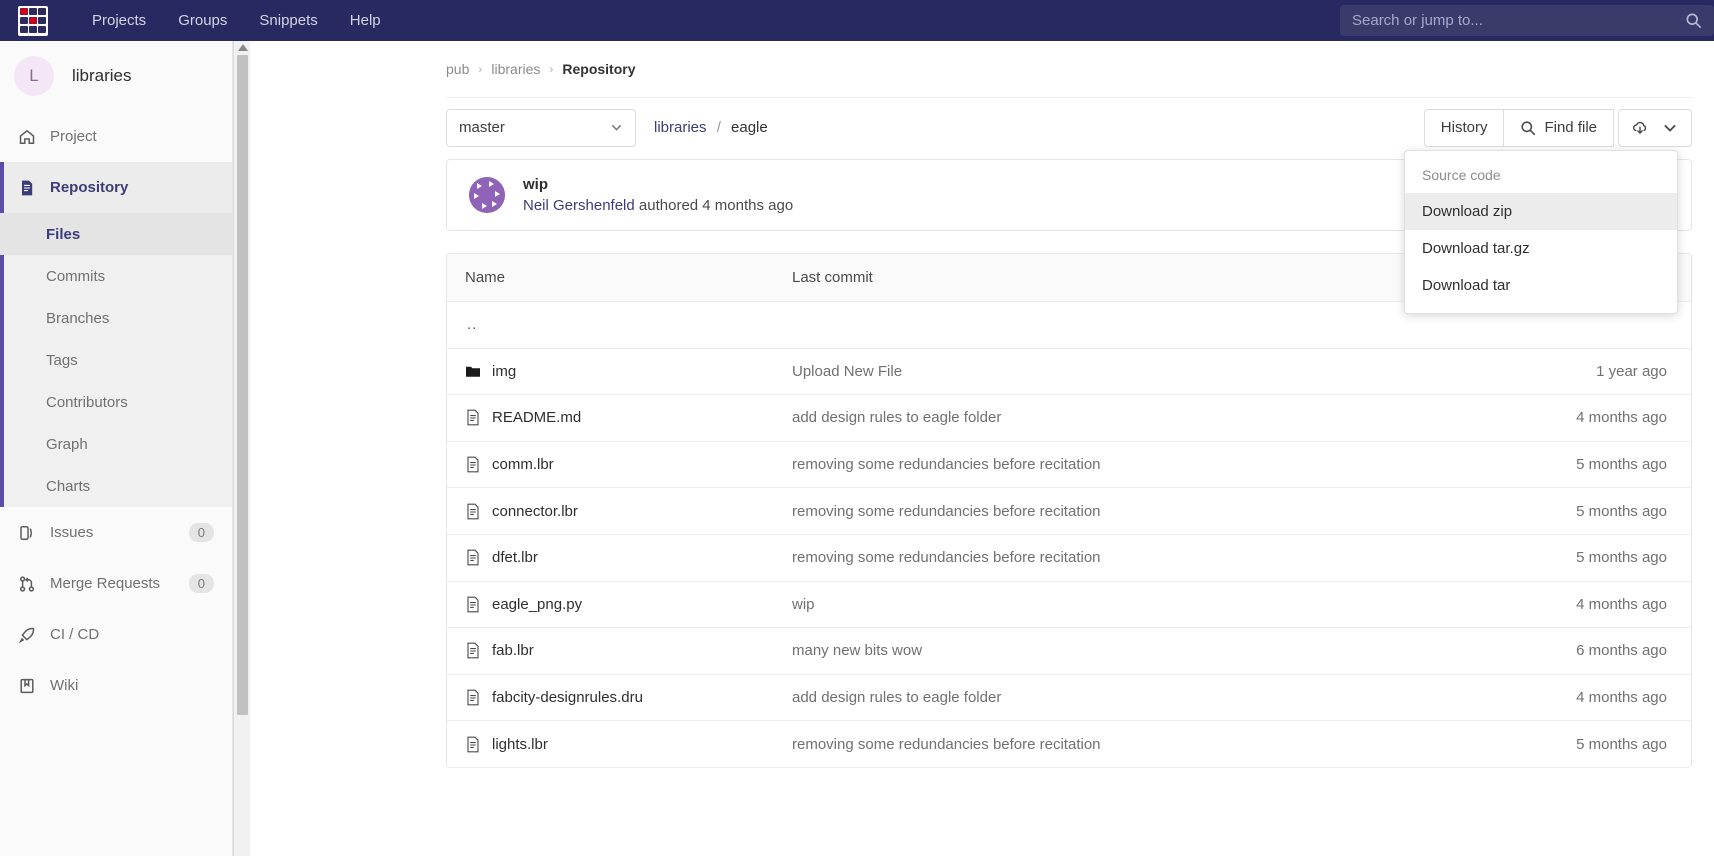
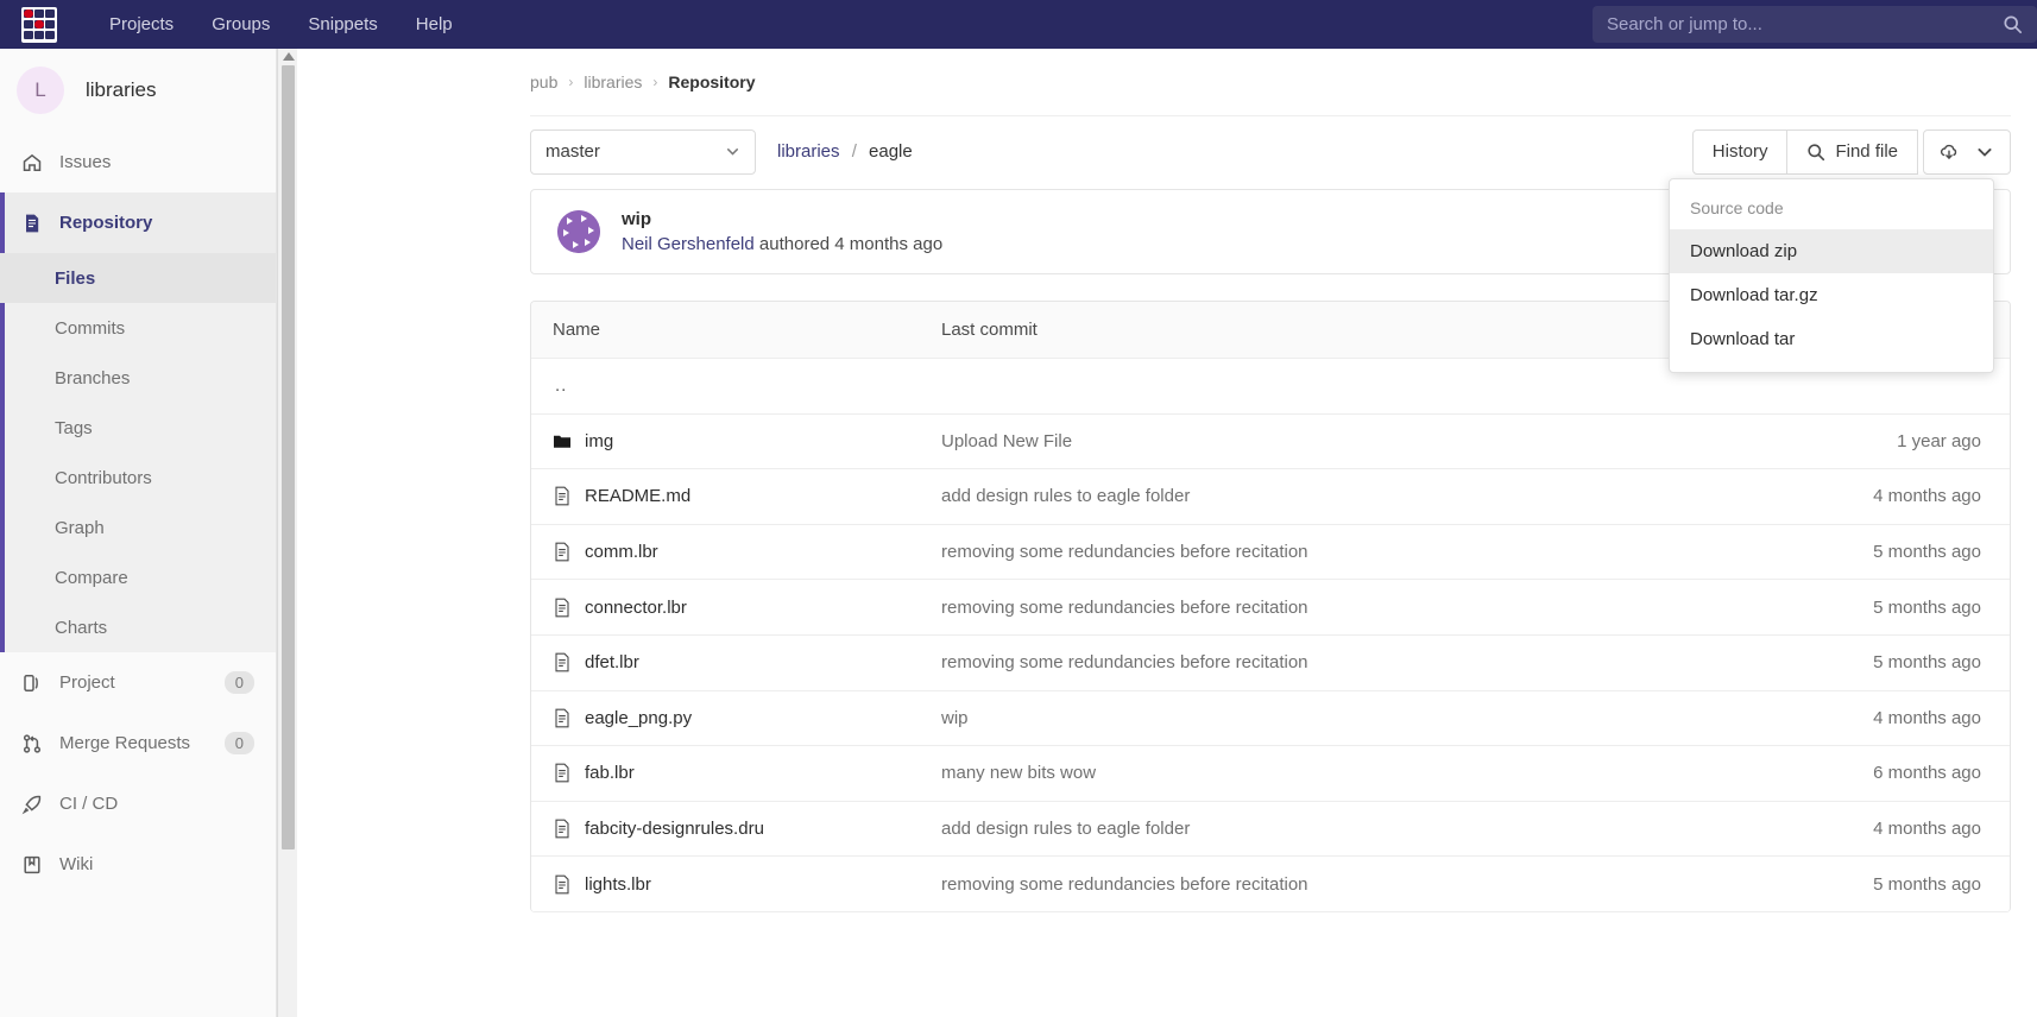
  Projects
  Groups
  Snippets
  Help
  Search or jump to...
  L
  libraries
- Project
+ Issues
  Repository
  Files
  Commits
  Branches
  Tags
  Contributors
  Graph
+ Compare
  Charts
- Issues
+ Project
  0
  Merge Requests
  0
  CI / CD
  Wiki
  pub
  ›
  libraries
  ›
  Repository
  master
  libraries / eagle
  History
  Find file
  Source code
  Download zip
  Download tar.gz
  Download tar
  wip
  Neil Gershenfeld authored 4 months ago
  Name
  Last commit
  ..
  img
  Upload New File
  1 year ago
  README.md
  add design rules to eagle folder
  4 months ago
  comm.lbr
  removing some redundancies before recitation
  5 months ago
  connector.lbr
  removing some redundancies before recitation
  5 months ago
  dfet.lbr
  removing some redundancies before recitation
  5 months ago
  eagle_png.py
  wip
  4 months ago
  fab.lbr
  many new bits wow
  6 months ago
  fabcity-designrules.dru
  add design rules to eagle folder
  4 months ago
  lights.lbr
  removing some redundancies before recitation
  5 months ago
